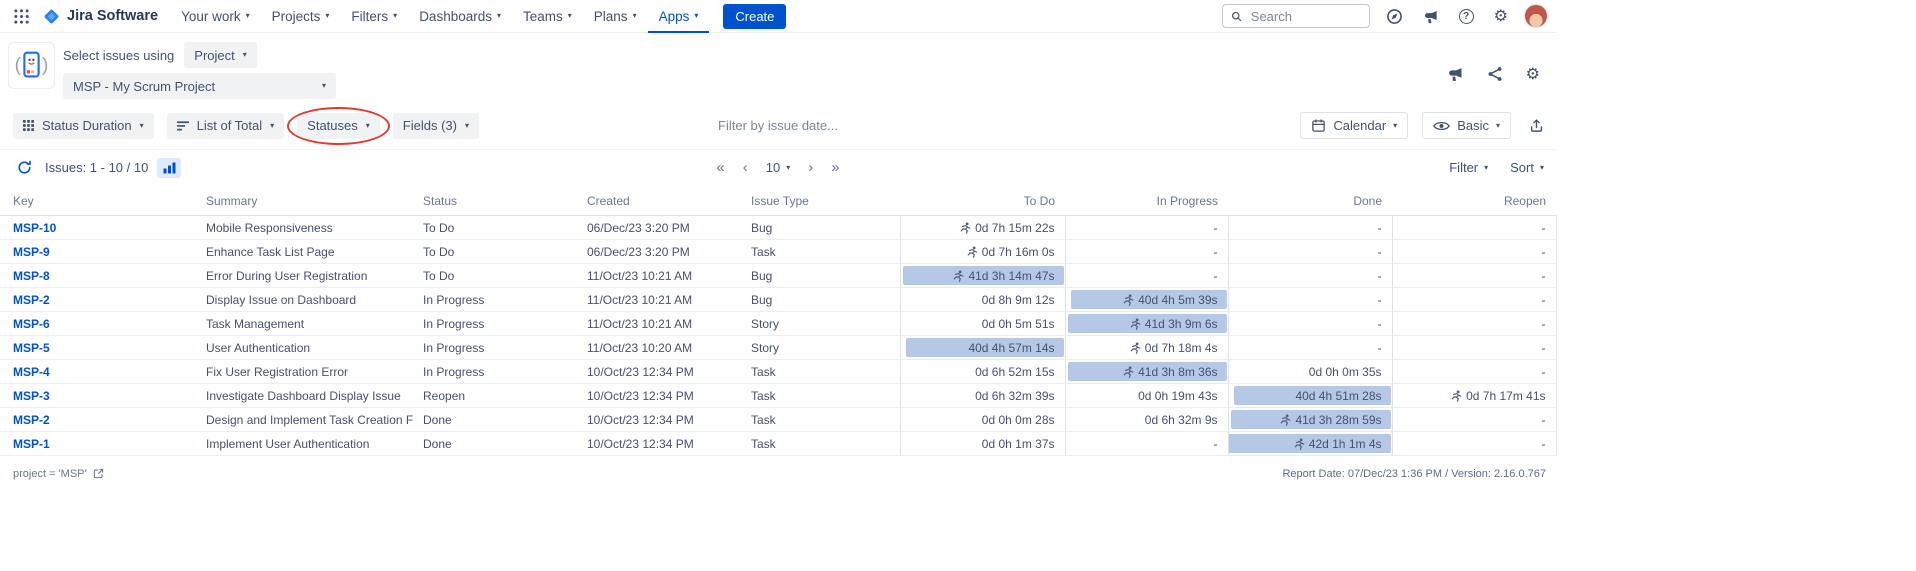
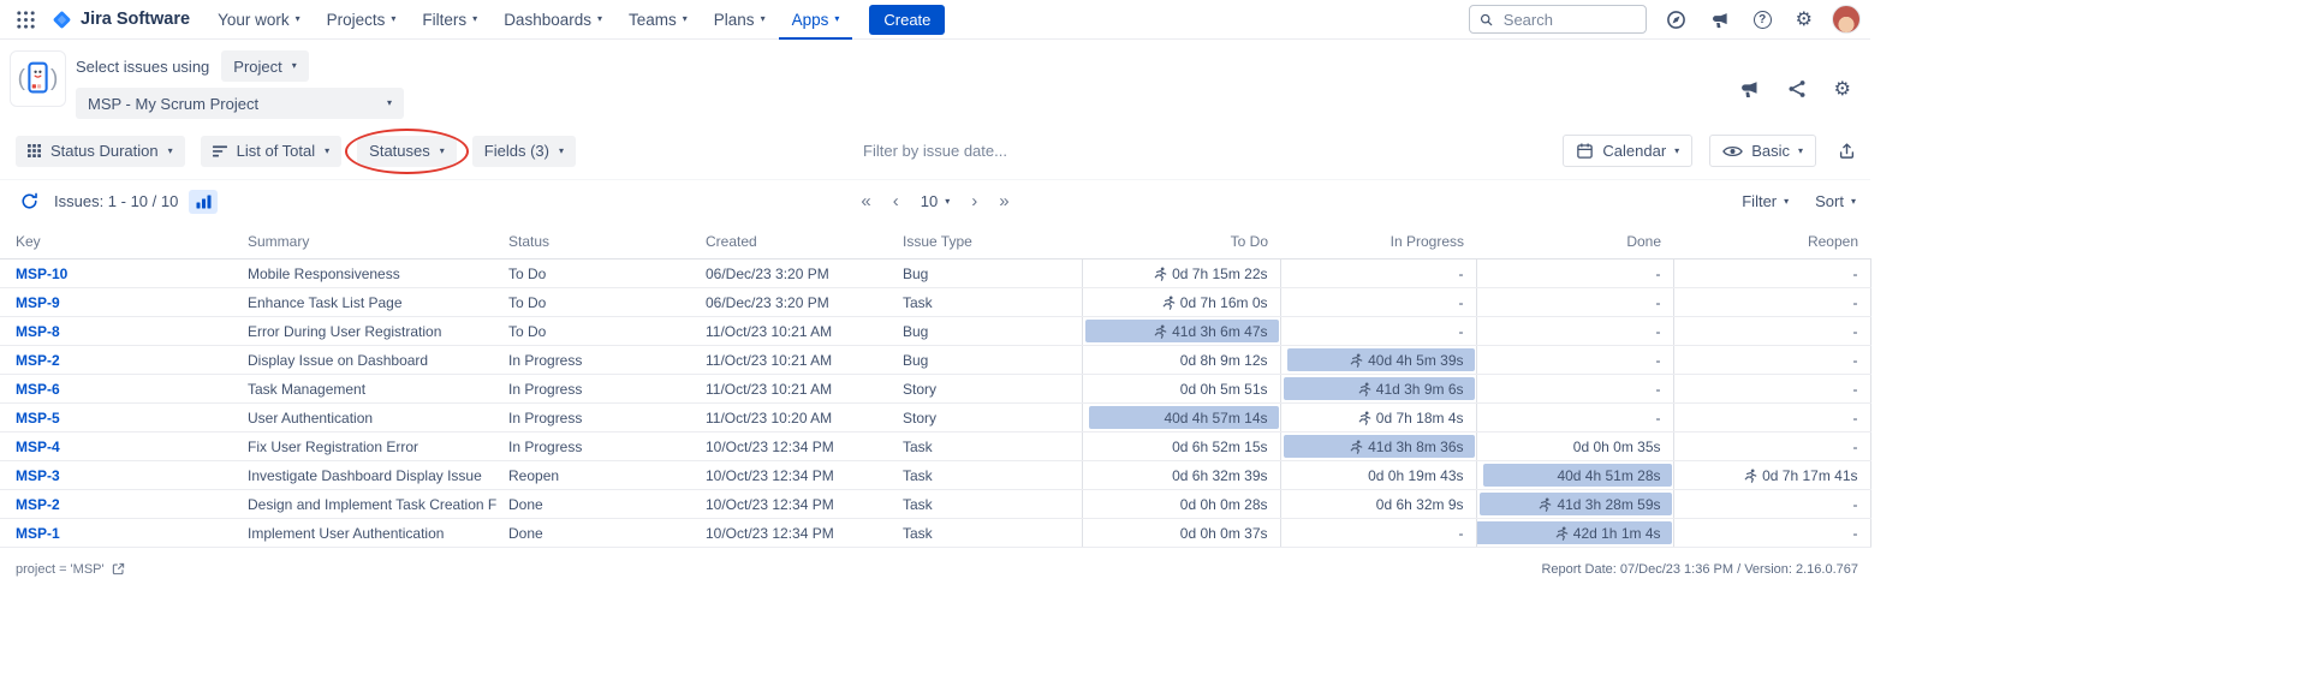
  Jira Software
  Your work
  ▾
  Projects
  ▾
  Filters
  ▾
  Dashboards
  ▾
  Teams
  ▾
  Plans
  ▾
  Apps
  ▾
  Create
  Search
  ?
  ⚙
  (
  )
  Select issues using
  Project
  ▾
  MSP - My Scrum Project
  ▾
  ⚙
  Status Duration
  ▾
  List of Total
  ▾
  Statuses
  ▾
  Fields (3)
  ▾
  Filter by issue date...
  Calendar
  ▾
  Basic
  ▾
  Issues: 1 - 10 / 10
  «
  ‹
  10
  ▾
  ›
  »
  Filter
  ▾
  Sort
  ▾
  Key	Summary	Status	Created	Issue Type	To Do	In Progress	Done	Reopen
  MSP-10	Mobile Responsiveness	To Do	06/Dec/23 3:20 PM	Bug	0d 7h 15m 22s	-	-	-
  MSP-9	Enhance Task List Page	To Do	06/Dec/23 3:20 PM	Task	0d 7h 16m 0s	-	-	-
- MSP-8	Error During User Registration	To Do	11/Oct/23 10:21 AM	Bug	41d 3h 14m 47s	-	-	-
+ MSP-8	Error During User Registration	To Do	11/Oct/23 10:21 AM	Bug	41d 3h 6m 47s	-	-	-
  MSP-2	Display Issue on Dashboard	In Progress	11/Oct/23 10:21 AM	Bug	0d 8h 9m 12s	40d 4h 5m 39s	-	-
  MSP-6	Task Management	In Progress	11/Oct/23 10:21 AM	Story	0d 0h 5m 51s	41d 3h 9m 6s	-	-
  MSP-5	User Authentication	In Progress	11/Oct/23 10:20 AM	Story	40d 4h 57m 14s	0d 7h 18m 4s	-	-
  MSP-4	Fix User Registration Error	In Progress	10/Oct/23 12:34 PM	Task	0d 6h 52m 15s	41d 3h 8m 36s	0d 0h 0m 35s	-
  MSP-3	Investigate Dashboard Display Issue	Reopen	10/Oct/23 12:34 PM	Task	0d 6h 32m 39s	0d 0h 19m 43s	40d 4h 51m 28s	0d 7h 17m 41s
  MSP-2	Design and Implement Task Creation F	Done	10/Oct/23 12:34 PM	Task	0d 0h 0m 28s	0d 6h 32m 9s	41d 3h 28m 59s	-
- MSP-1	Implement User Authentication	Done	10/Oct/23 12:34 PM	Task	0d 0h 1m 37s	-	42d 1h 1m 4s	-
+ MSP-1	Implement User Authentication	Done	10/Oct/23 12:34 PM	Task	0d 0h 0m 37s	-	42d 1h 1m 4s	-
  project = 'MSP'
  Report Date: 07/Dec/23 1:36 PM / Version: 2.16.0.767
